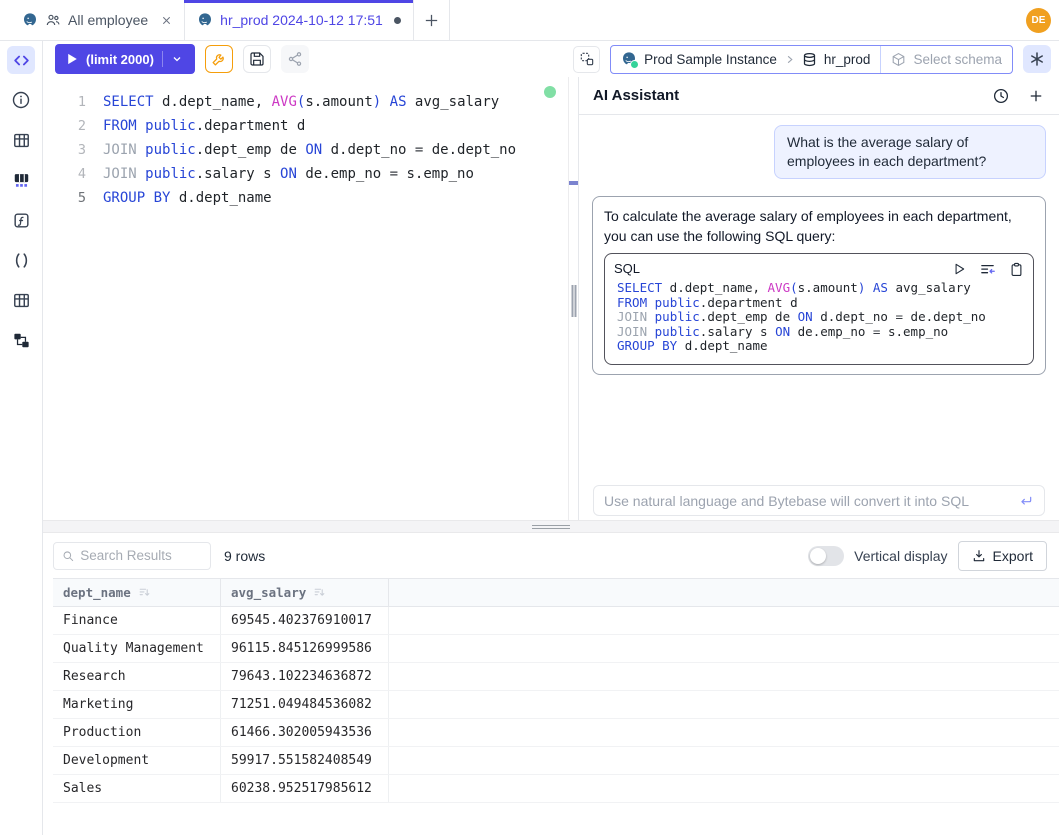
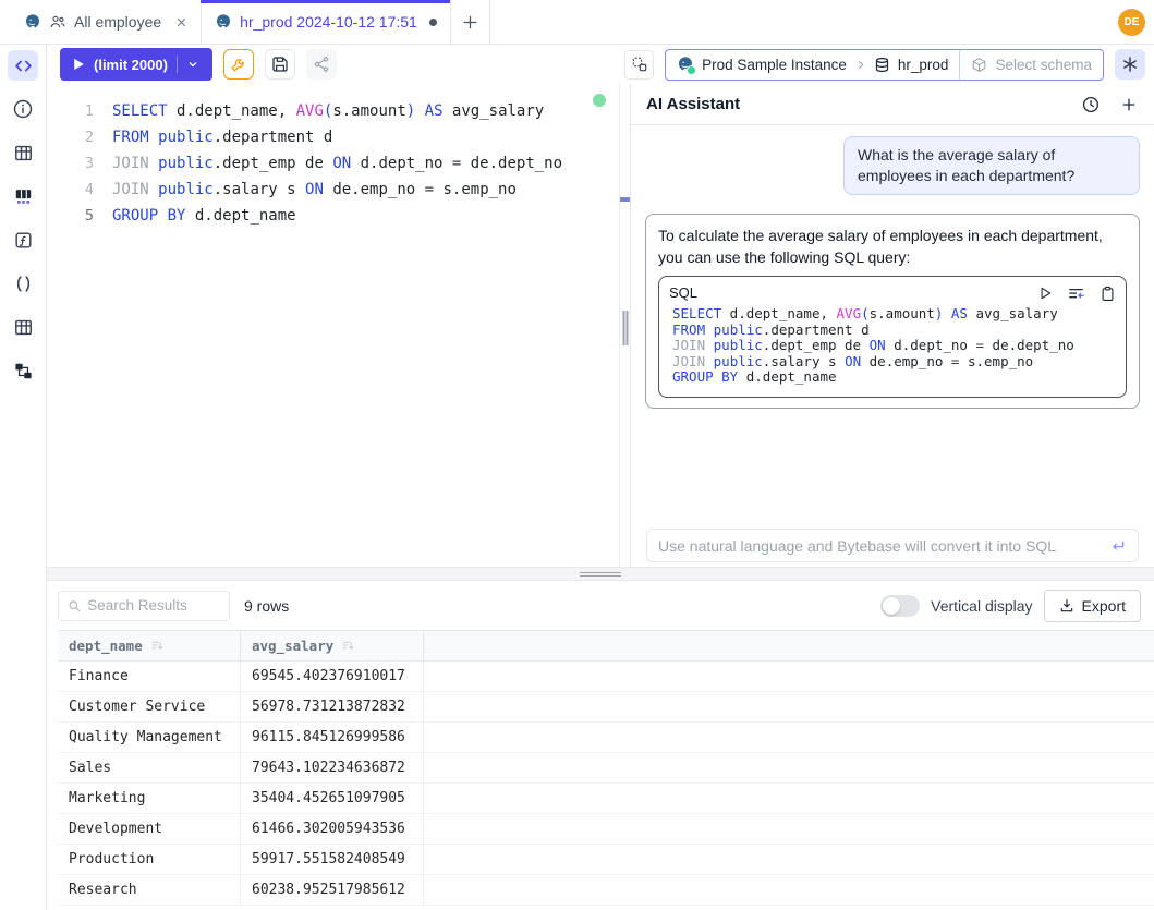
  All employee
  hr_prod 2024-10-12 17:51
  DE
  (limit 2000)
  Prod Sample Instance
  hr_prod
  Select schema
  1
  SELECT d.dept_name, AVG(s.amount) AS avg_salary
  2
  FROM public.department d
  3
  JOIN public.dept_emp de ON d.dept_no = de.dept_no
  4
  JOIN public.salary s ON de.emp_no = s.emp_no
  5
  GROUP BY d.dept_name
  AI Assistant
  What is the average salary of employees in each department?
  To calculate the average salary of employees in each department, you can use the following SQL query:
  SQL
  SELECT d.dept_name, AVG(s.amount) AS avg_salary
  FROM public.department d
  JOIN public.dept_emp de ON d.dept_no = de.dept_no
  JOIN public.salary s ON de.emp_no = s.emp_no
  GROUP BY d.dept_name
  Use natural language and Bytebase will convert it into SQL
  Search Results
  9 rows
  Vertical display
  Export
  dept_name
  avg_salary
  Finance
  69545.402376910017
+ Customer Service
+ 56978.731213872832
  Quality Management
  96115.845126999586
- Research
+ Sales
  79643.102234636872
  Marketing
- 71251.049484536082
+ 35404.452651097905
- Production
+ Development
  61466.302005943536
- Development
+ Production
  59917.551582408549
- Sales
+ Research
  60238.952517985612
